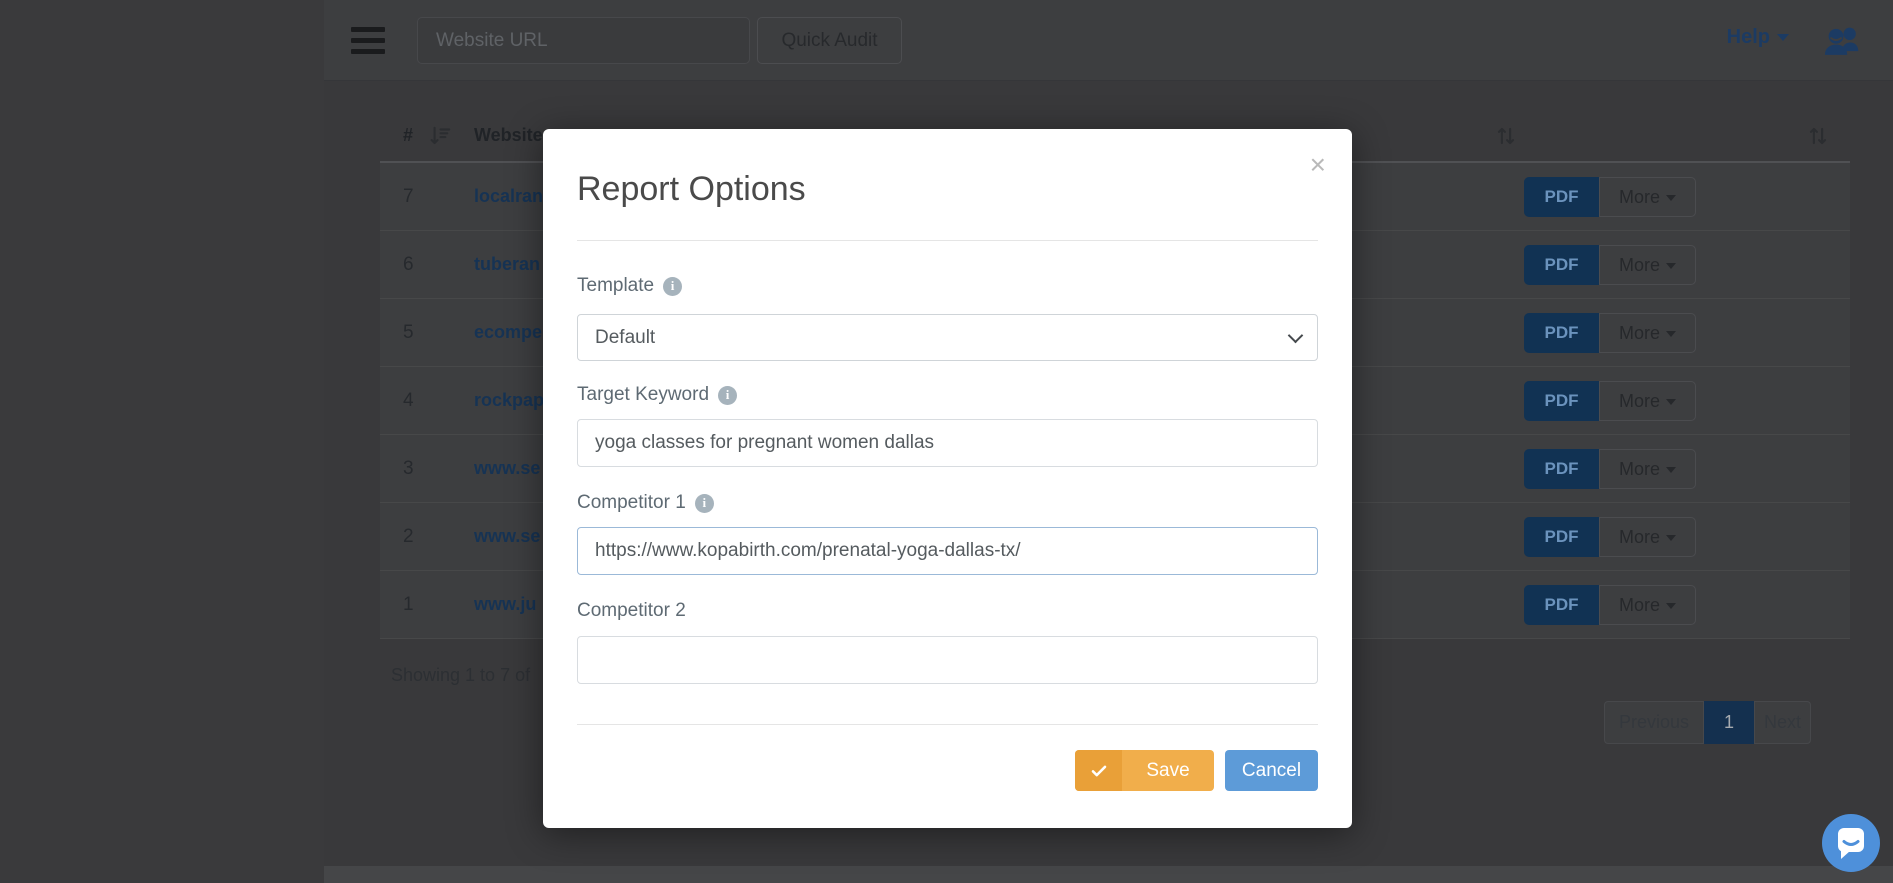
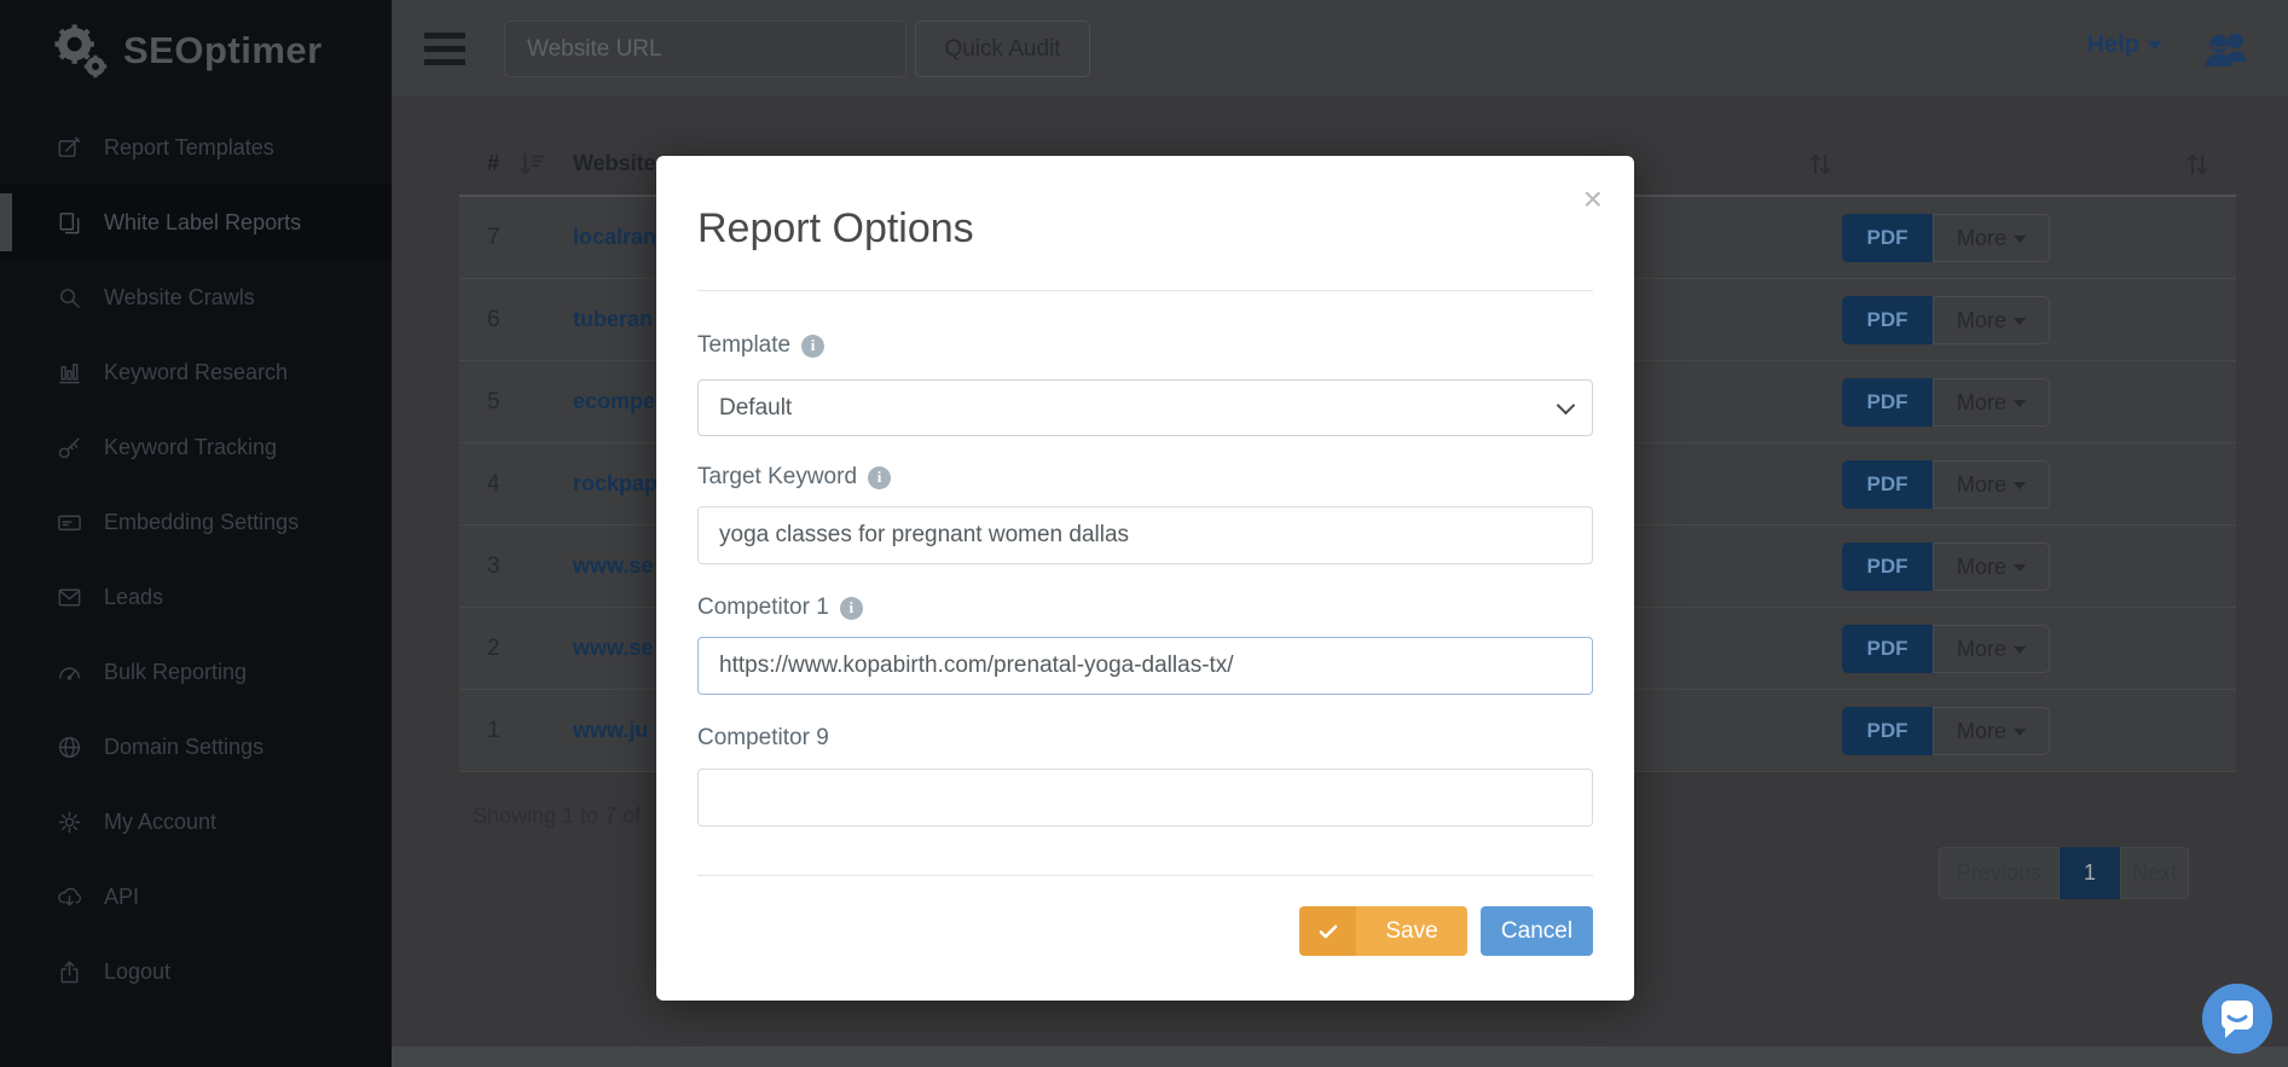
+ SEOptimer
+ Report Templates
+ White Label Reports
+ Website Crawls
+ Keyword Research
+ Keyword Tracking
+ Embedding Settings
+ Leads
+ Bulk Reporting
+ Domain Settings
+ My Account
+ API
+ Logout
  Website URL
  Help
  #
  Website
  localran
  PDF
  tuberan
  PDF
  ecompe
  PDF
  rockpap
  PDF
  www.se
  PDF
  www.se
  PDF
  www.ju
  PDF
  1
  Report Options
  Template
  i
  Default
  Target Keyword
  i
  yoga classes for pregnant women dallas
  Competitor 1
  i
  https://www.kopabirth.com/prenatal-yoga-dallas-tx/
- Competitor 2
+ Competitor 9
  Save
  Cancel
